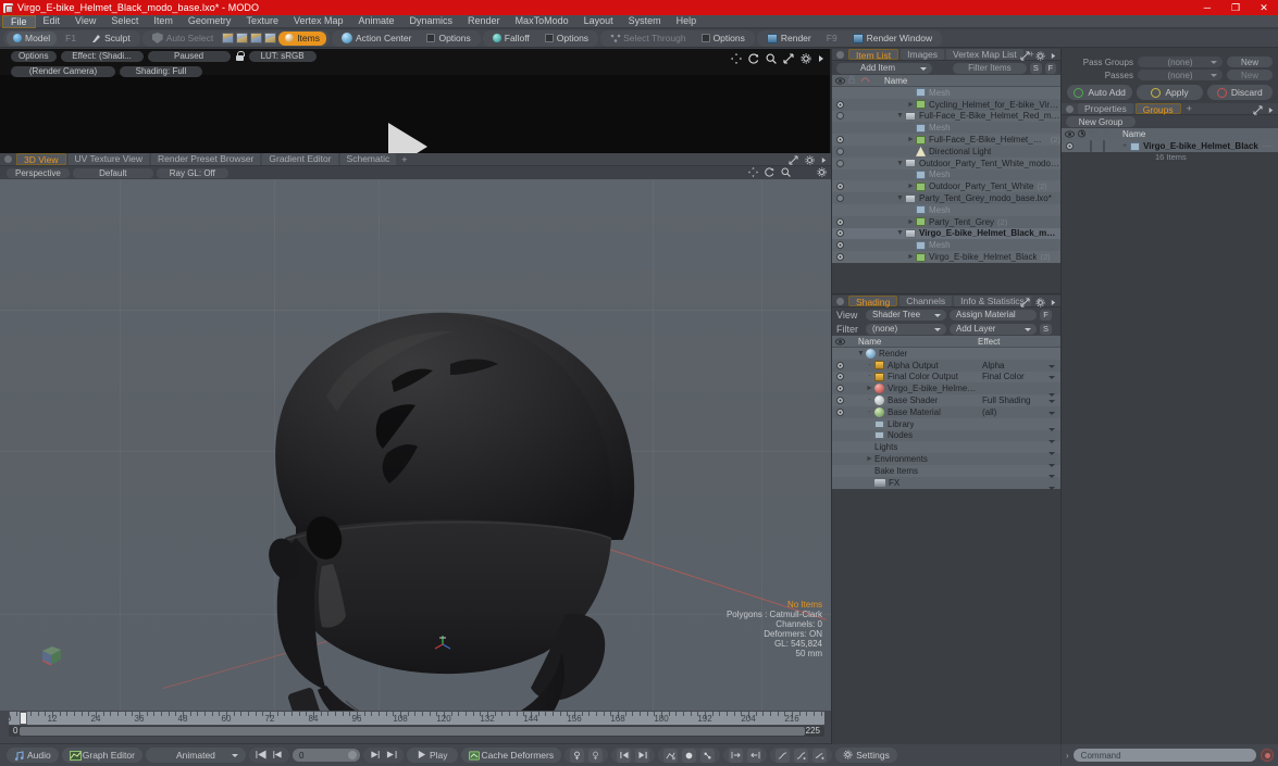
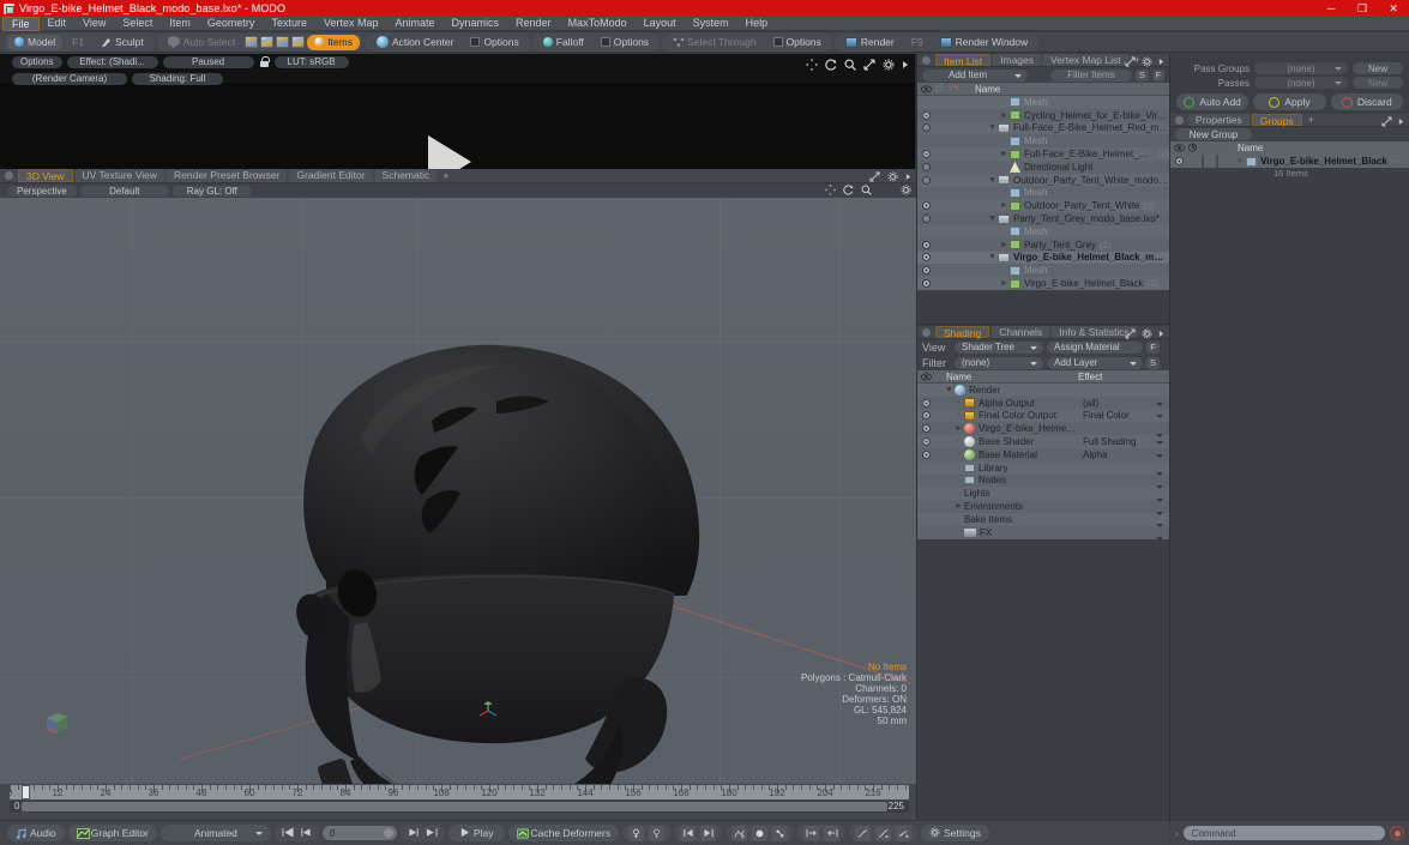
  Virgo_E-bike_Helmet_Black_modo_base.lxo* - MODO
  ─
  ❐
  ✕
  File
  Edit
  View
  Select
  Item
  Geometry
  Texture
  Vertex Map
  Animate
  Dynamics
  Render
  MaxToModo
  Layout
  System
  Help
  Model
  F1
  Sculpt
  Auto Select
  Items
  Action Center
  Options
  Falloff
  Options
  Select Through
  Options
  Render
  F9
  Render Window
  Options
  Effect: (Shadi...
  Paused
  LUT: sRGB
  (Render Camera)
  Shading: Full
  3D View
  UV Texture View
  Render Preset Browser
  Gradient Editor
  Schematic
  +
  Perspective
  Default
  Ray GL: Off
  No Items
  Polygons : Catmull-Clark
  Channels: 0
  Deformers: ON
  GL: 545,824
  50 mm
  0
  12
  24
  36
  48
  60
  72
  84
  96
  108
  120
  132
  144
  156
  168
  180
  192
  204
  216
  0
  225
  Audio
  Graph Editor
  Animated
  0
  Play
  Cache Deformers
  Settings
  Item List
  Images
  Vertex Map List
  +
  Add Item
  Filter Items
  S
  F
  Name
  Mesh
  Cycling_Helmet_for_E-bike_Virgo
  Full-Face_E-Bike_Helmet_Red_mod
  Mesh
  Full-Face_E-Bike_Helmet_Red
  (2)
  Directional Light
  Outdoor_Party_Tent_White_modo_b
  Mesh
  Outdoor_Party_Tent_White
  Party_Tent_Grey_modo_base.lxo*
  Mesh
  Party_Tent_Grey
  (2)
  Virgo_E-bike_Helmet_Black_mod
  Mesh
  Virgo_E-bike_Helmet_Black
  Shading
  Channels
  Info & Statistics
  View
  Shader Tree
  Assign Material
  F
  Filter
  (none)
  Add Layer
  S
  Name
  Effect
  Render
  Alpha Output
- Alpha
+ (all)
  Final Color Output
  Final Color
  Virgo_E-bike_Helmet_B
  Base Shader
  Full Shading
  Base Material
- (all)
+ Alpha
  Library
  Nodes
  Lights
  Environments
  Bake Items
  FX
  Pass Groups
  (none)
  New
  Passes
  (none)
  New
  Auto Add
  Apply
  Discard
  Properties
  Groups
  +
  New Group
  Name
  Virgo_E-bike_Helmet_Black
  16 Items
  ›
  Command
